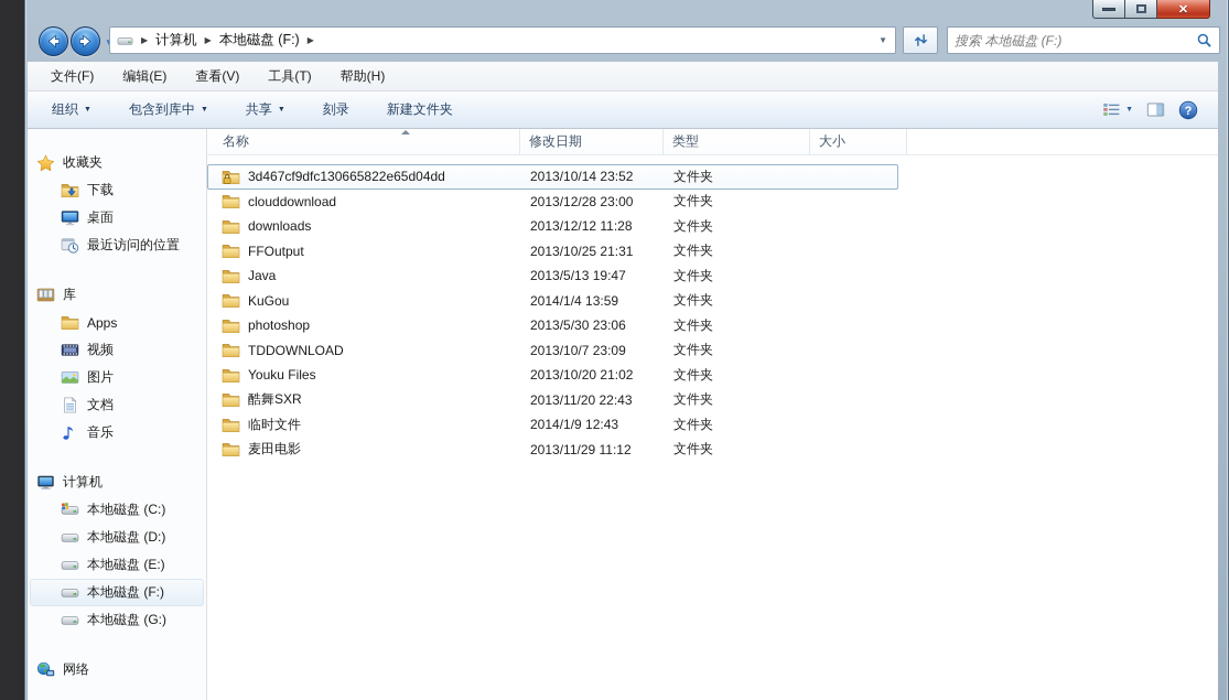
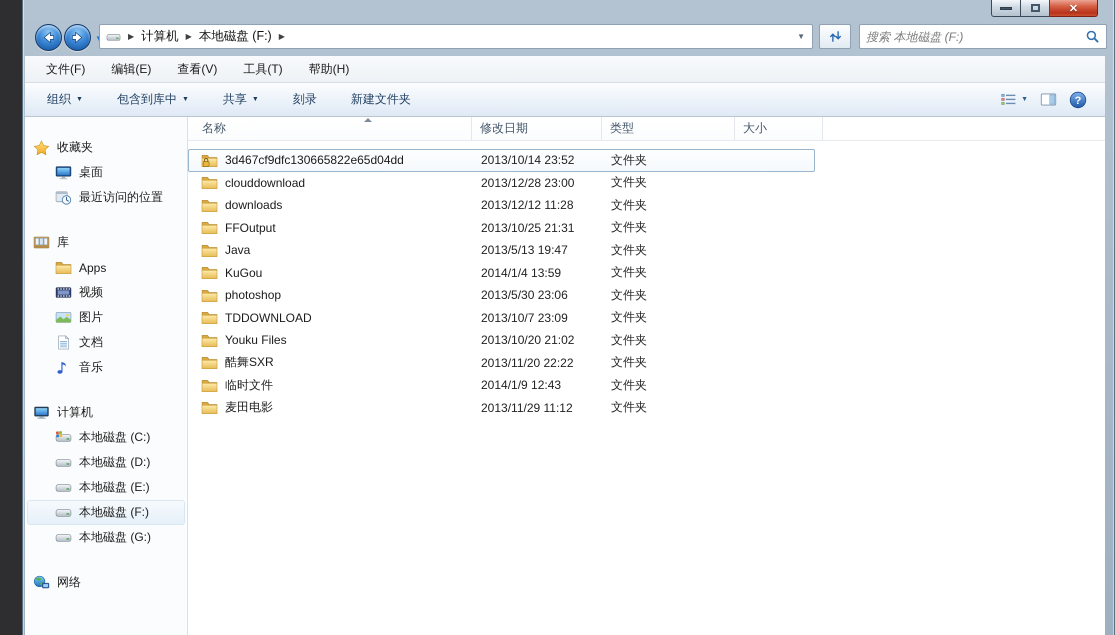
  ✕
  ▶
  计算机
  ▶
  本地磁盘 (F:)
  ▶
  ▼
  搜索 本地磁盘 (F:)
  文件(F)
  编辑(E)
  查看(V)
  工具(T)
  帮助(H)
  组织
  包含到库中
  共享
  刻录
  新建文件夹
  收藏夹
- 下载
  桌面
  最近访问的位置
  库
  Apps
  视频
  图片
  文档
  音乐
  计算机
  本地磁盘 (C:)
  本地磁盘 (D:)
  本地磁盘 (E:)
  本地磁盘 (F:)
  本地磁盘 (G:)
  网络
  名称
  修改日期
  类型
  大小
  3d467cf9dfc130665822e65d04dd
  2013/10/14 23:52
  文件夹
  clouddownload
  2013/12/28 23:00
  文件夹
  downloads
  2013/12/12 11:28
  文件夹
  FFOutput
  2013/10/25 21:31
  文件夹
  Java
  2013/5/13 19:47
  文件夹
  KuGou
  2014/1/4 13:59
  文件夹
  photoshop
  2013/5/30 23:06
  文件夹
  TDDOWNLOAD
  2013/10/7 23:09
  文件夹
  Youku Files
  2013/10/20 21:02
  文件夹
  酷舞SXR
- 2013/11/20 22:43
+ 2013/11/20 22:22
  文件夹
  临时文件
  2014/1/9 12:43
  文件夹
  麦田电影
  2013/11/29 11:12
  文件夹
